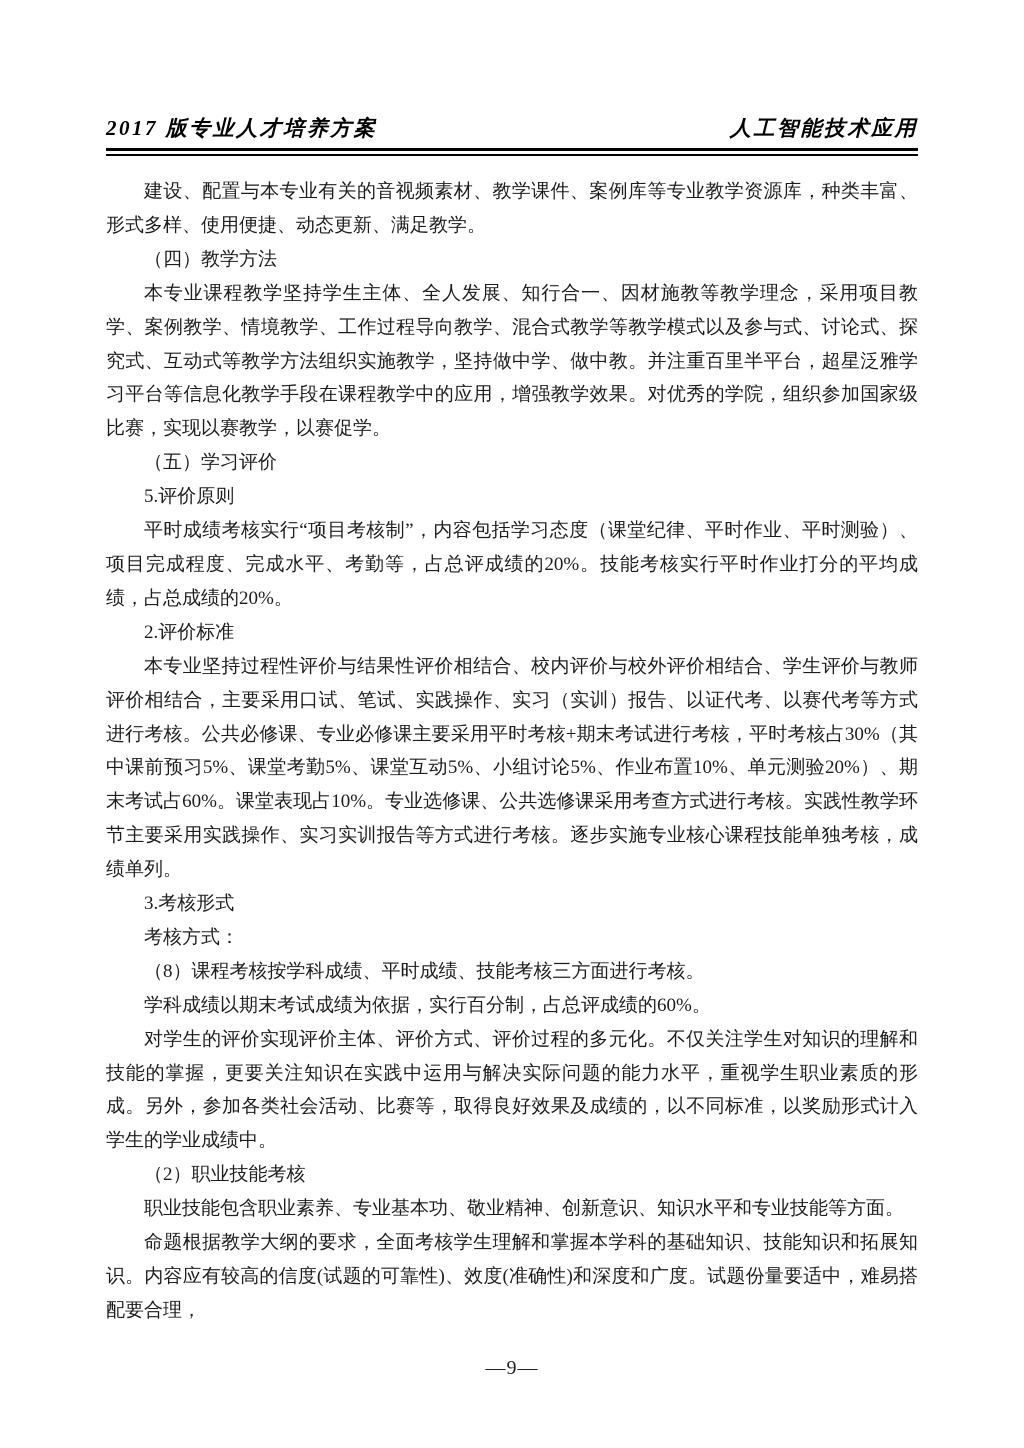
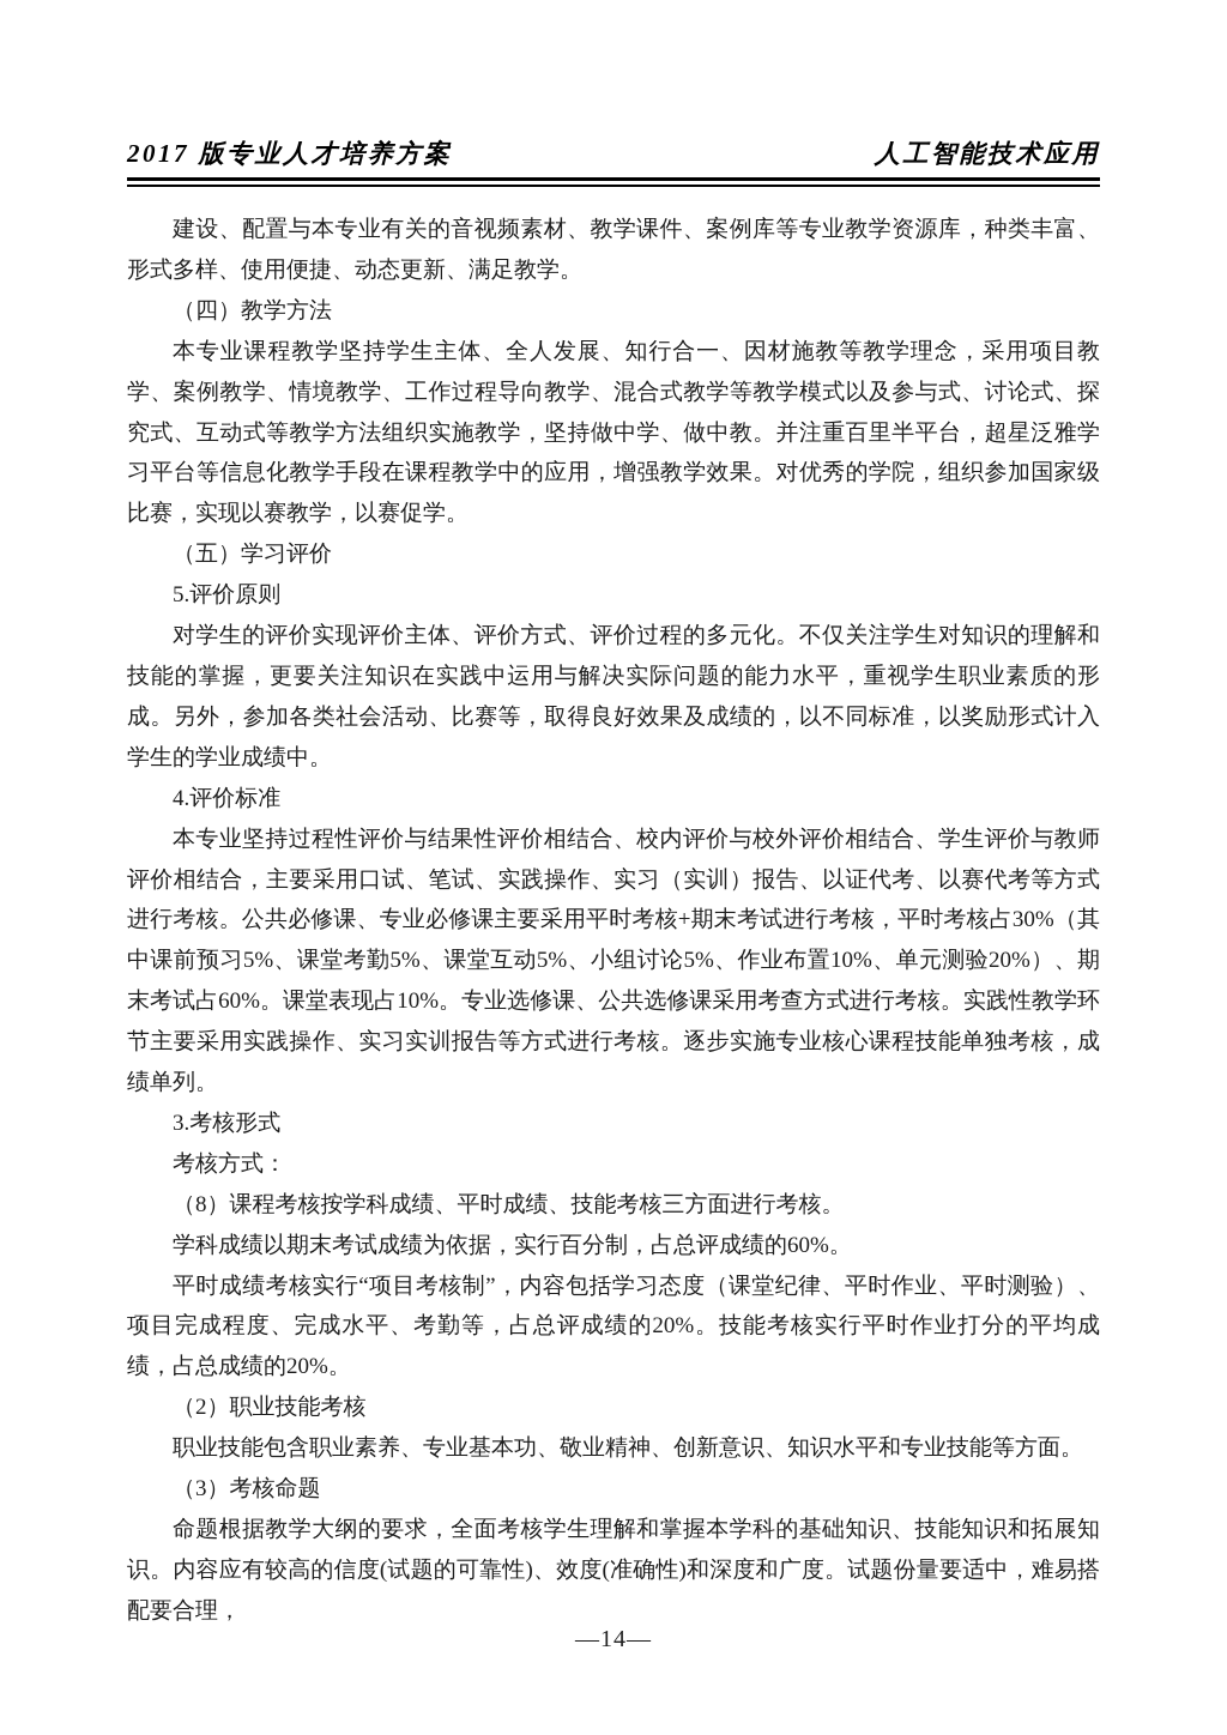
  2017 版专业人才培养方案
  人工智能技术应用
  建设、配置与本专业有关的音视频素材、教学课件、案例库等专业教学资源库，种类丰富、形式多样、使用便捷、动态更新、满足教学。
  （四）教学方法
  本专业课程教学坚持学生主体、全人发展、知行合一、因材施教等教学理念，采用项目教学、案例教学、情境教学、工作过程导向教学、混合式教学等教学模式以及参与式、讨论式、探究式、互动式等教学方法组织实施教学，坚持做中学、做中教。并注重百里半平台，超星泛雅学习平台等信息化教学手段在课程教学中的应用，增强教学效果。对优秀的学院，组织参加国家级比赛，实现以赛教学，以赛促学。
  （五）学习评价
  5.评价原则
- 平时成绩考核实行“项目考核制”，内容包括学习态度（课堂纪律、平时作业、平时测验）、项目完成程度、完成水平、考勤等，占总评成绩的20%。技能考核实行平时作业打分的平均成绩，占总成绩的20%。
+ 对学生的评价实现评价主体、评价方式、评价过程的多元化。不仅关注学生对知识的理解和技能的掌握，更要关注知识在实践中运用与解决实际问题的能力水平，重视学生职业素质的形成。另外，参加各类社会活动、比赛等，取得良好效果及成绩的，以不同标准，以奖励形式计入学生的学业成绩中。
- 2.评价标准
+ 4.评价标准
  本专业坚持过程性评价与结果性评价相结合、校内评价与校外评价相结合、学生评价与教师评价相结合，主要采用口试、笔试、实践操作、实习（实训）报告、以证代考、以赛代考等方式进行考核。公共必修课、专业必修课主要采用平时考核+期末考试进行考核，平时考核占30%（其中课前预习5%、课堂考勤5%、课堂互动5%、小组讨论5%、作业布置10%、单元测验20%）、期末考试占60%。课堂表现占10%。专业选修课、公共选修课采用考查方式进行考核。实践性教学环节主要采用实践操作、实习实训报告等方式进行考核。逐步实施专业核心课程技能单独考核，成绩单列。
  3.考核形式
  考核方式：
  （8）课程考核按学科成绩、平时成绩、技能考核三方面进行考核。
  学科成绩以期末考试成绩为依据，实行百分制，占总评成绩的60%。
- 对学生的评价实现评价主体、评价方式、评价过程的多元化。不仅关注学生对知识的理解和技能的掌握，更要关注知识在实践中运用与解决实际问题的能力水平，重视学生职业素质的形成。另外，参加各类社会活动、比赛等，取得良好效果及成绩的，以不同标准，以奖励形式计入学生的学业成绩中。
+ 平时成绩考核实行“项目考核制”，内容包括学习态度（课堂纪律、平时作业、平时测验）、项目完成程度、完成水平、考勤等，占总评成绩的20%。技能考核实行平时作业打分的平均成绩，占总成绩的20%。
  （2）职业技能考核
  职业技能包含职业素养、专业基本功、敬业精神、创新意识、知识水平和专业技能等方面。
+ （3）考核命题
  命题根据教学大纲的要求，全面考核学生理解和掌握本学科的基础知识、技能知识和拓展知识。内容应有较高的信度(试题的可靠性)、效度(准确性)和深度和广度。试题份量要适中，难易搭配要合理，
- —9—
+ —14—
